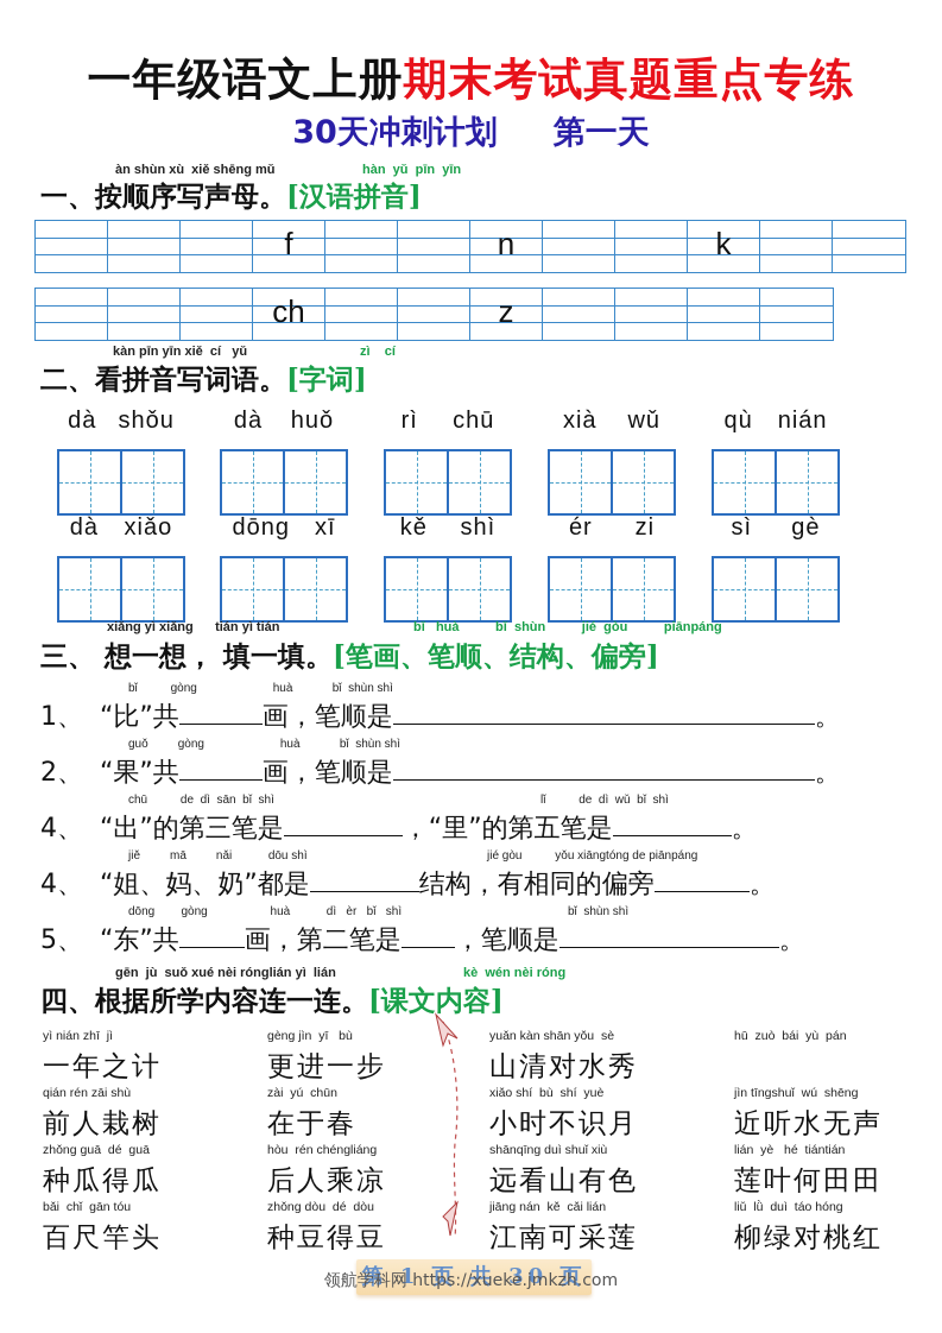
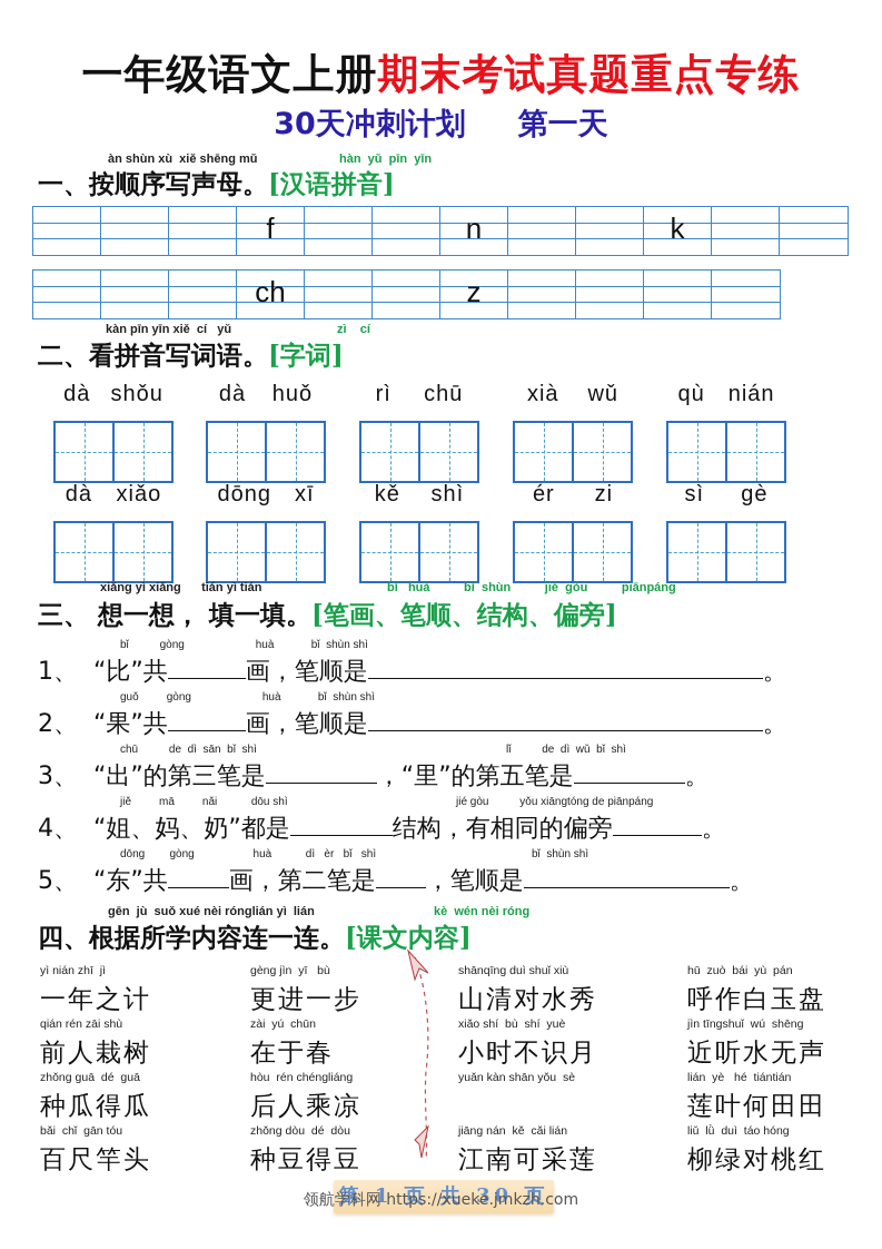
  一年级语文上册期末考试真题重点专练
  30天冲刺计划 第一天
  àn shùn xù xiě shēng mǔ
  hàn yǔ pīn yīn
  一、按顺序写声母。[汉语拼音]
  f
  n
  k
  ch
  z
  kàn pīn yīn xiě cí yǔ
  zì cí
  二、看拼音写词语。[字词]
  dà
  shǒu
  dà
  huǒ
  rì
  chū
  xià
  wǔ
  qù
  nián
  dà
  xiǎo
  dōng
  xī
  kě
  shì
  ér
  zi
  sì
  gè
  xiǎng yì xiǎng tián yì tián
  bǐ huà bǐ shùn jié gòu piānpáng
  三、 想一想， 填一填。[笔画、笔顺、结构、偏旁]
  bǐ gòng huà bǐ shùn shì
  1、 “比”共 画，笔顺是 。
  guǒ gòng huà bǐ shùn shì
  2、 “果”共 画，笔顺是 。
  chū de dì sān bǐ shì
  lǐ de dì wǔ bǐ shì
- 4、 “出”的第三笔是 ，“里”的第五笔是 。
+ 3、 “出”的第三笔是 ，“里”的第五笔是 。
  jiě mā nǎi dōu shì
  jié gòu yǒu xiāngtóng de piānpáng
  4、 “姐、妈、奶”都是 结构，有相同的偏旁 。
  dōng gòng huà dì èr bǐ shì
  bǐ shùn shì
  5、 “东”共 画，第二笔是 ，笔顺是 。
  gēn jù suǒ xué nèi rónglián yì lián
  kè wén nèi róng
  四、根据所学内容连一连。[课文内容]
  yì nián zhī jì
  一年之计
  qián rén zāi shù
  前人栽树
  zhǒng guā dé guā
  种瓜得瓜
  bǎi chǐ gān tóu
  百尺竿头
  gèng jìn yī bù
  更进一步
  zài yú chūn
  在于春
  hòu rén chéngliáng
  后人乘凉
  zhǒng dòu dé dòu
  种豆得豆
- yuǎn kàn shān yǒu sè
+ shānqīng duì shuǐ xiù
  山清对水秀
  xiǎo shí bù shí yuè
  小时不识月
- shānqīng duì shuǐ xiù
+ yuǎn kàn shān yǒu sè
- 远看山有色
  jiāng nán kě cǎi lián
  江南可采莲
  hū zuò bái yù pán
+ 呼作白玉盘
  jìn tīngshuǐ wú shēng
  近听水无声
  lián yè hé tiántián
  莲叶何田田
  liǔ lǜ duì táo hóng
  柳绿对桃红
  第 1 页 共 30 页
  领航学科网 https://xueke.jmkzh.com
